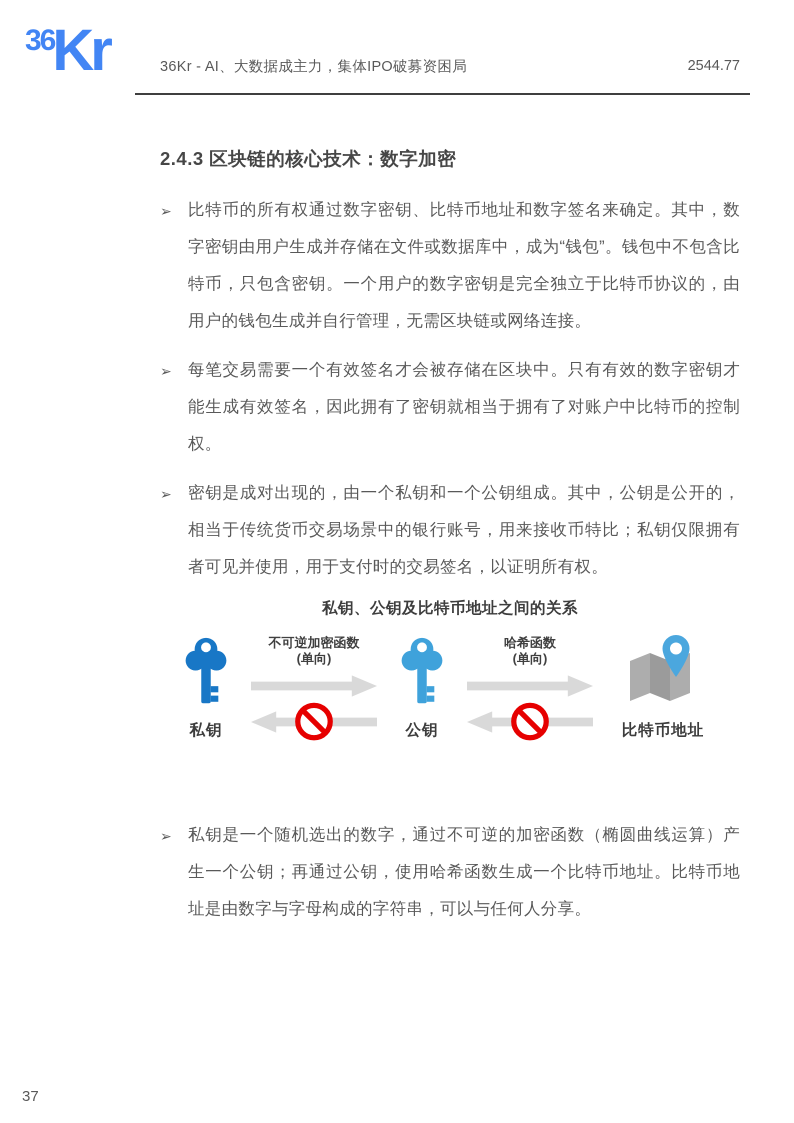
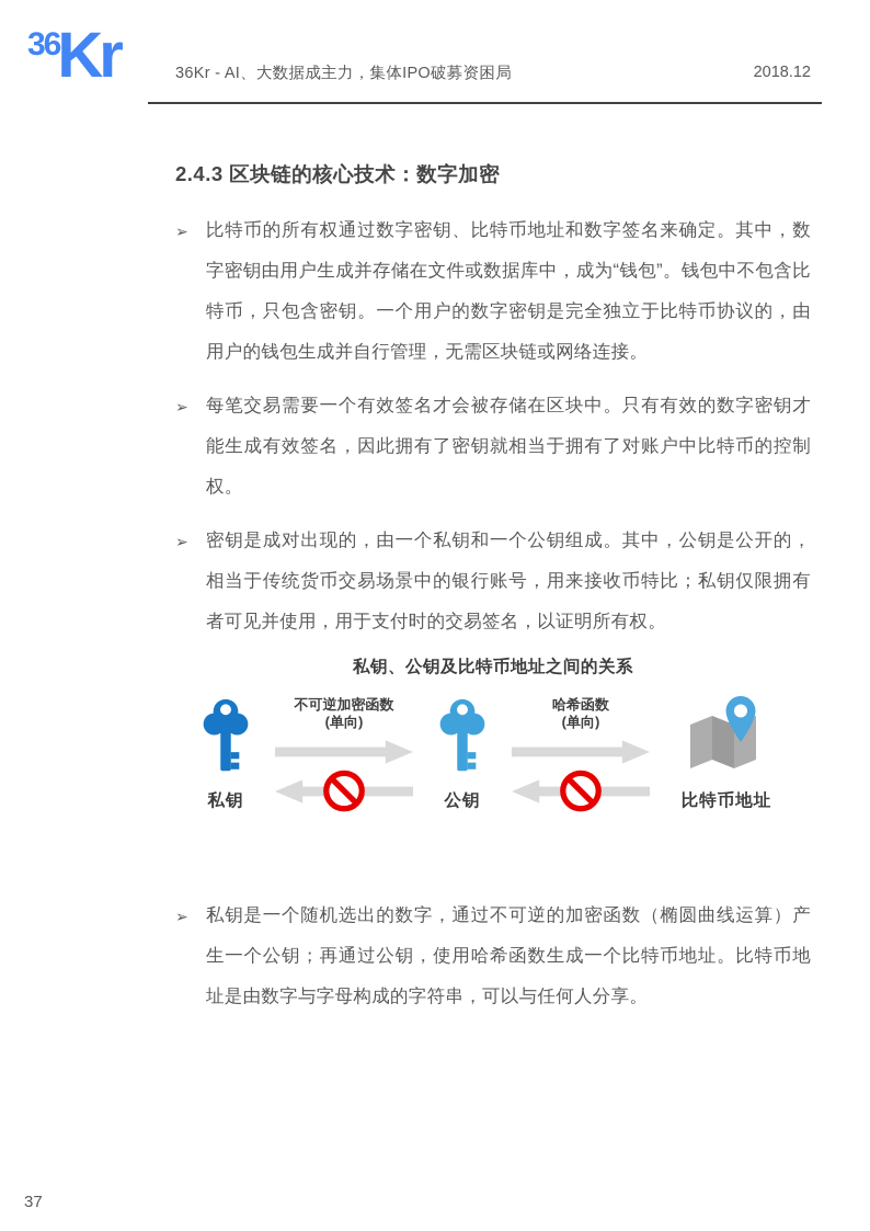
  36
  Kr
  36Kr - AI、大数据成主力，集体IPO破募资困局
- 2544.77
+ 2018.12
  2.4.3 区块链的核心技术：数字加密
  ➢
  比特币的所有权通过数字密钥、比特币地址和数字签名来确定。其中，数字密钥由用户生成并存储在文件或数据库中，成为“钱包”。钱包中不包含比特币，只包含密钥。一个用户的数字密钥是完全独立于比特币协议的，由用户的钱包生成并自行管理，无需区块链或网络连接。
  ➢
  每笔交易需要一个有效签名才会被存储在区块中。只有有效的数字密钥才能生成有效签名，因此拥有了密钥就相当于拥有了对账户中比特币的控制权。
  ➢
  密钥是成对出现的，由一个私钥和一个公钥组成。其中，公钥是公开的，相当于传统货币交易场景中的银行账号，用来接收币特比；私钥仅限拥有者可见并使用，用于支付时的交易签名，以证明所有权。
  私钥、公钥及比特币地址之间的关系
  私钥
  不可逆加密函数
  (单向)
  公钥
  哈希函数
  (单向)
  比特币地址
  ➢
  私钥是一个随机选出的数字，通过不可逆的加密函数（椭圆曲线运算）产生一个公钥；再通过公钥，使用哈希函数生成一个比特币地址。比特币地址是由数字与字母构成的字符串，可以与任何人分享。
  37
